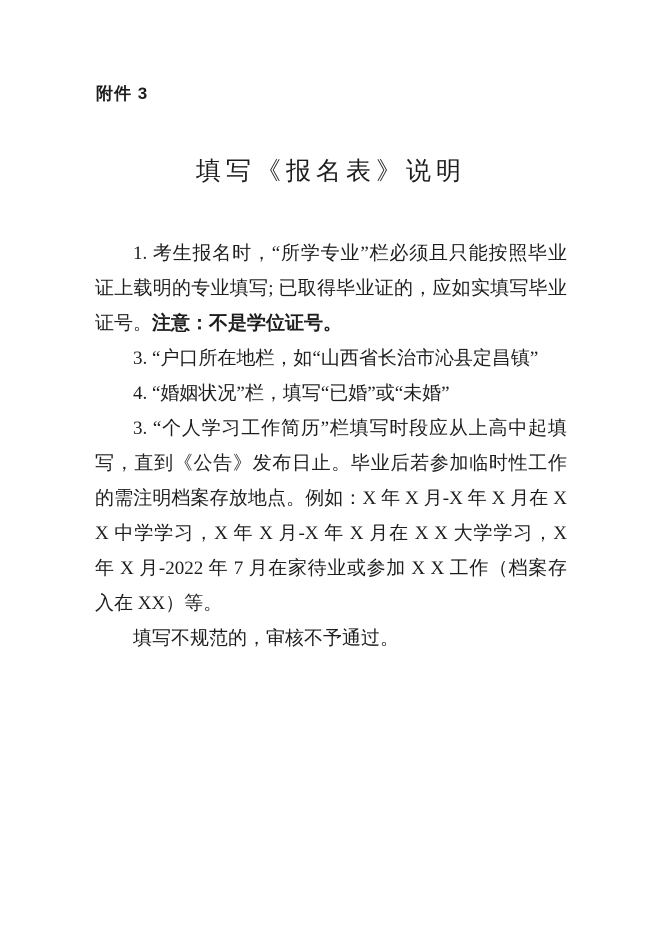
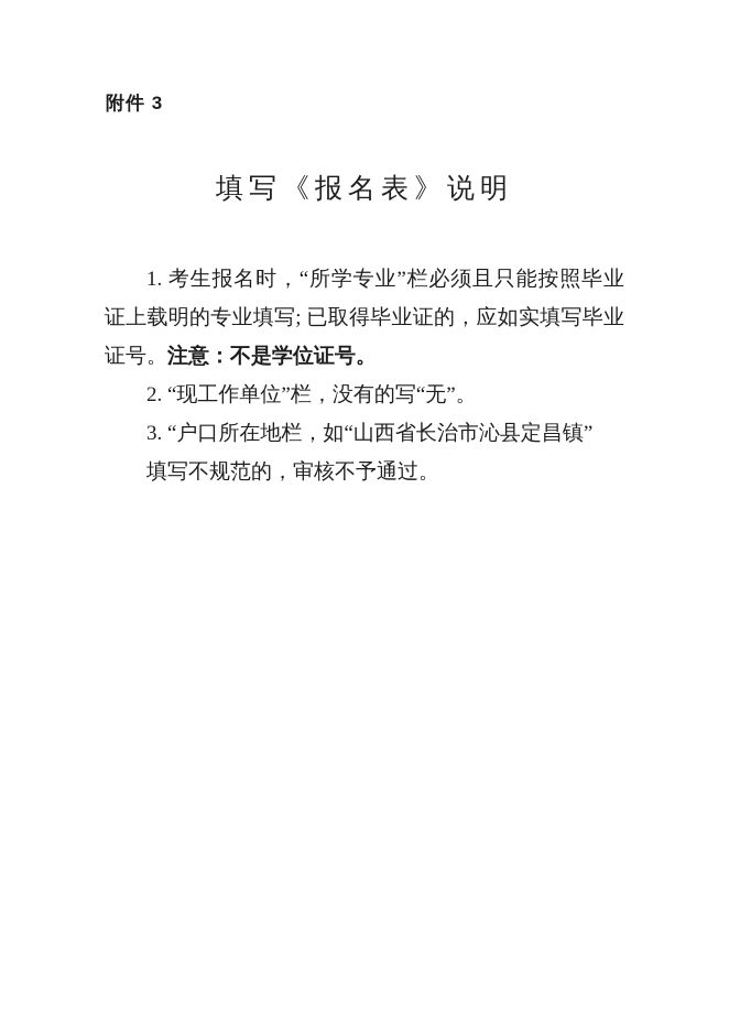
  附件 3
  填写《报名表》说明
  1. 考生报名时，“所学专业”栏必须且只能按照毕业证上载明的专业填写; 已取得毕业证的，应如实填写毕业证号。注意：不是学位证号。
+ 2. “现工作单位”栏，没有的写“无”。
  3. “户口所在地栏，如“山西省长治市沁县定昌镇”
- 4. “婚姻状况”栏，填写“已婚”或“未婚”
- 3. “个人学习工作简历”栏填写时段应从上高中起填写，直到《公告》发布日止。毕业后若参加临时性工作的需注明档案存放地点。例如：X 年 X 月-X 年 X 月在 X X 中学学习，X 年 X 月-X 年 X 月在 X X 大学学习，X 年 X 月-2022 年 7 月在家待业或参加 X X 工作（档案存入在 XX）等。
  填写不规范的，审核不予通过。
